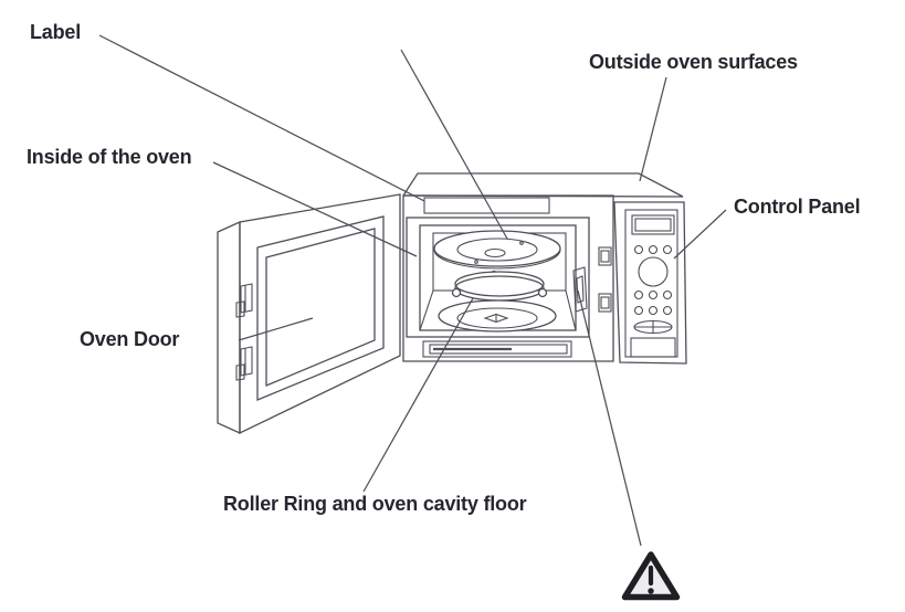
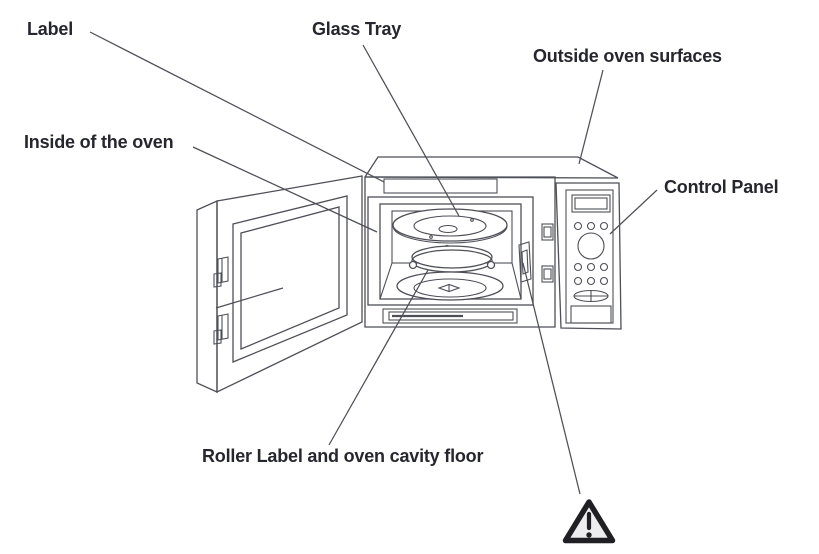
  Label
+ Glass Tray
  Outside oven surfaces
  Inside of the oven
  Control Panel
- Oven Door
- Roller Ring and oven cavity floor
+ Roller Label and oven cavity floor
